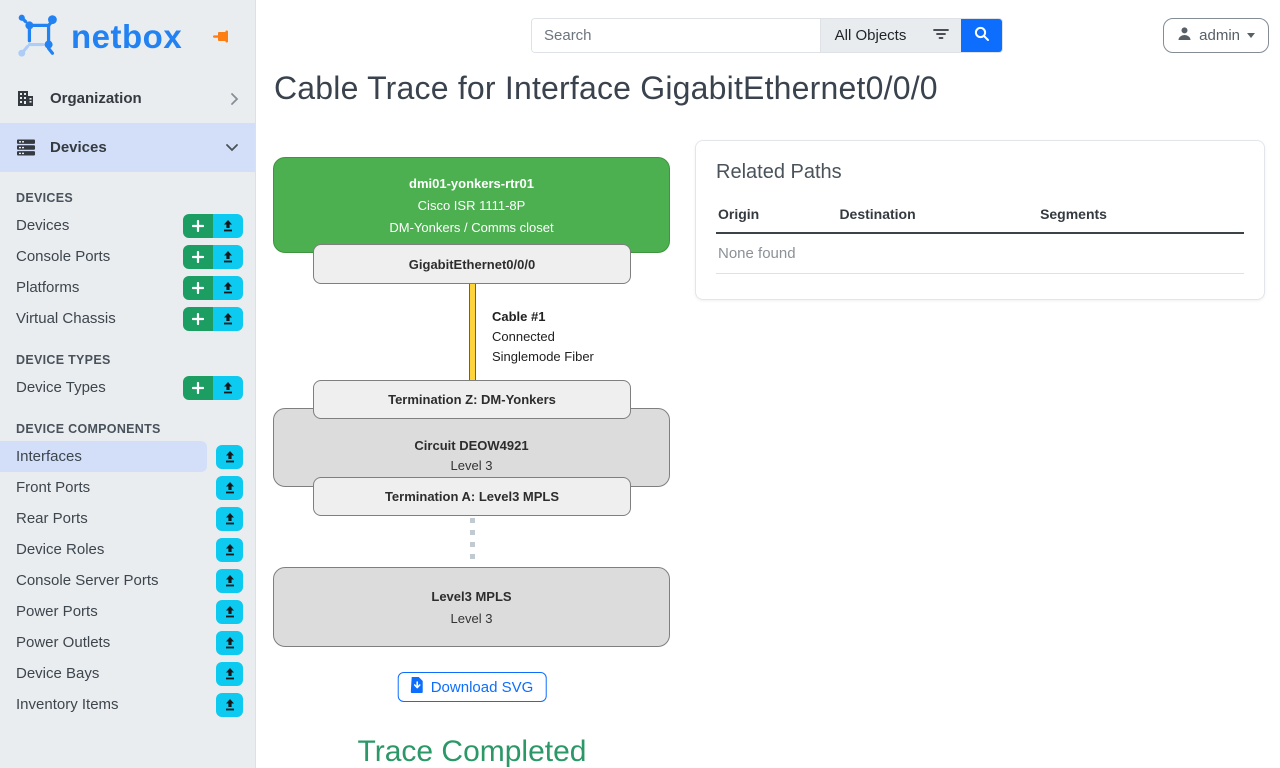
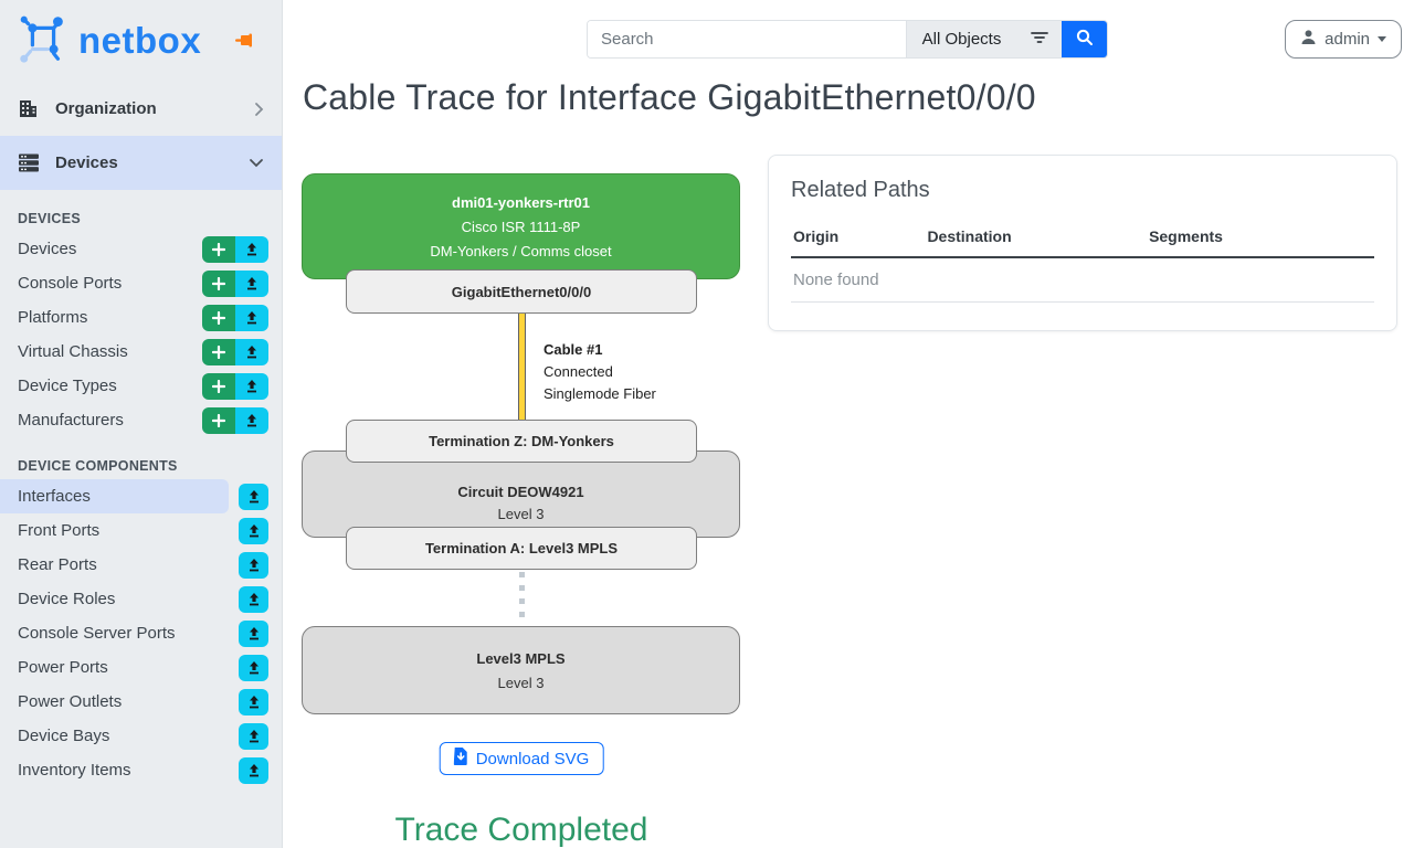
  netbox
  Organization
  Devices
  DEVICES
  Devices
  Console Ports
  Platforms
  Virtual Chassis
- DEVICE TYPES
  Device Types
+ Manufacturers
  DEVICE COMPONENTS
  Interfaces
  Front Ports
  Rear Ports
  Device Roles
  Console Server Ports
  Power Ports
  Power Outlets
  Device Bays
  Inventory Items
  Search
  All Objects
  admin
  Cable Trace for Interface GigabitEthernet0/0/0
  Related Paths
  Origin	Destination	Segments
  None found
  dmi01-yonkers-rtr01
  Cisco ISR 1111-8P
  DM-Yonkers / Comms closet
  GigabitEthernet0/0/0
  Cable #1
  Connected
  Singlemode Fiber
  Termination Z: DM-Yonkers
  Circuit DEOW4921
  Level 3
  Termination A: Level3 MPLS
  Level3 MPLS
  Level 3
  Download SVG
  Trace Completed
